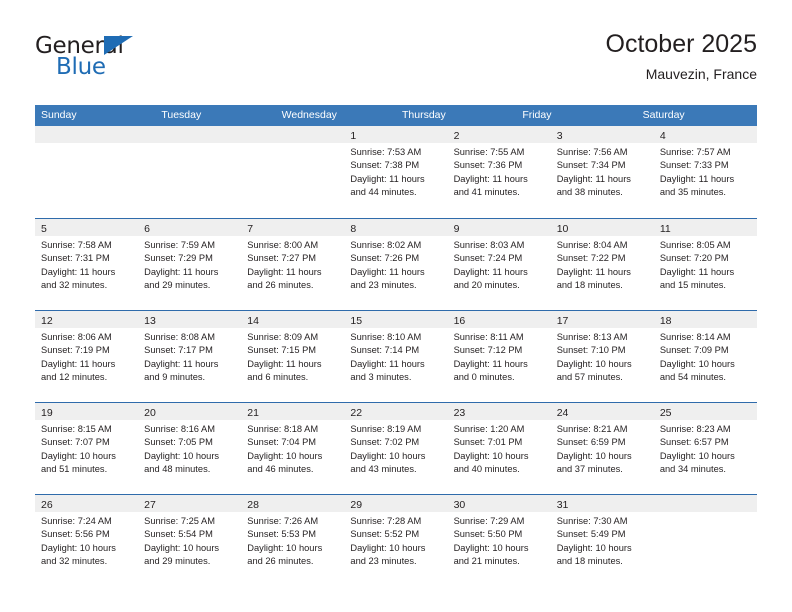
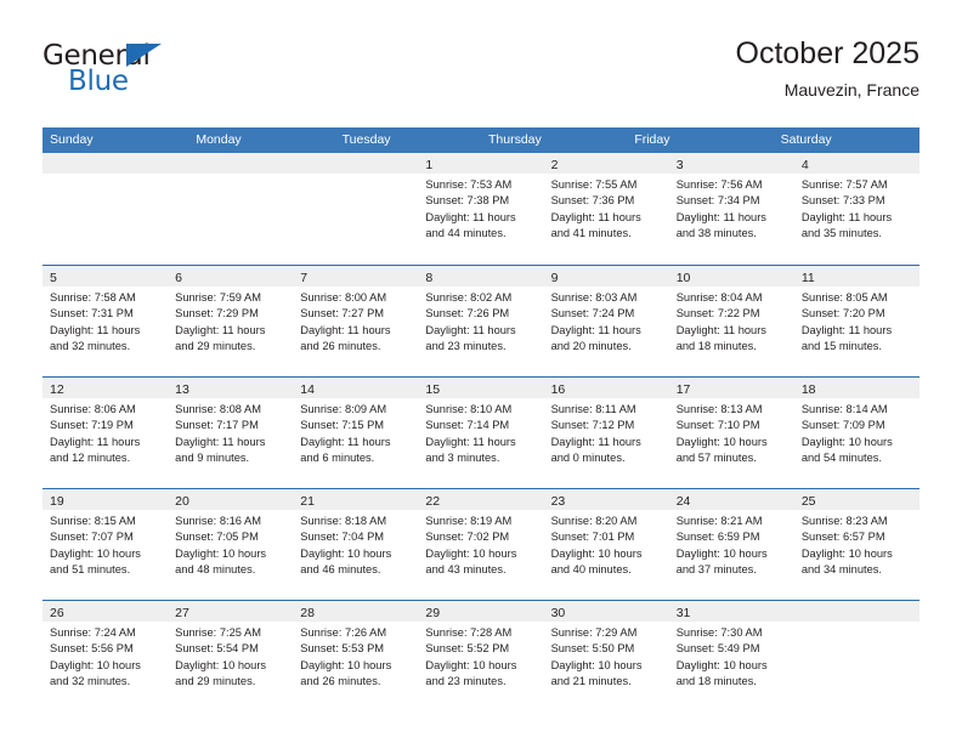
  General
  Blue
  October 2025
  Mauvezin, France
  Sunday
+ Monday
  Tuesday
- Wednesday
  Thursday
  Friday
  Saturday
  1
  Sunrise: 7:53 AM
  Sunset: 7:38 PM
  Daylight: 11 hours
  and 44 minutes.
  2
  Sunrise: 7:55 AM
  Sunset: 7:36 PM
  Daylight: 11 hours
  and 41 minutes.
  3
  Sunrise: 7:56 AM
  Sunset: 7:34 PM
  Daylight: 11 hours
  and 38 minutes.
  4
  Sunrise: 7:57 AM
  Sunset: 7:33 PM
  Daylight: 11 hours
  and 35 minutes.
  5
  Sunrise: 7:58 AM
  Sunset: 7:31 PM
  Daylight: 11 hours
  and 32 minutes.
  6
  Sunrise: 7:59 AM
  Sunset: 7:29 PM
  Daylight: 11 hours
  and 29 minutes.
  7
  Sunrise: 8:00 AM
  Sunset: 7:27 PM
  Daylight: 11 hours
  and 26 minutes.
  8
  Sunrise: 8:02 AM
  Sunset: 7:26 PM
  Daylight: 11 hours
  and 23 minutes.
  9
  Sunrise: 8:03 AM
  Sunset: 7:24 PM
  Daylight: 11 hours
  and 20 minutes.
  10
  Sunrise: 8:04 AM
  Sunset: 7:22 PM
  Daylight: 11 hours
  and 18 minutes.
  11
  Sunrise: 8:05 AM
  Sunset: 7:20 PM
  Daylight: 11 hours
  and 15 minutes.
  12
  Sunrise: 8:06 AM
  Sunset: 7:19 PM
  Daylight: 11 hours
  and 12 minutes.
  13
  Sunrise: 8:08 AM
  Sunset: 7:17 PM
  Daylight: 11 hours
  and 9 minutes.
  14
  Sunrise: 8:09 AM
  Sunset: 7:15 PM
  Daylight: 11 hours
  and 6 minutes.
  15
  Sunrise: 8:10 AM
  Sunset: 7:14 PM
  Daylight: 11 hours
  and 3 minutes.
  16
  Sunrise: 8:11 AM
  Sunset: 7:12 PM
  Daylight: 11 hours
  and 0 minutes.
  17
  Sunrise: 8:13 AM
  Sunset: 7:10 PM
  Daylight: 10 hours
  and 57 minutes.
  18
  Sunrise: 8:14 AM
  Sunset: 7:09 PM
  Daylight: 10 hours
  and 54 minutes.
  19
  Sunrise: 8:15 AM
  Sunset: 7:07 PM
  Daylight: 10 hours
  and 51 minutes.
  20
  Sunrise: 8:16 AM
  Sunset: 7:05 PM
  Daylight: 10 hours
  and 48 minutes.
  21
  Sunrise: 8:18 AM
  Sunset: 7:04 PM
  Daylight: 10 hours
  and 46 minutes.
  22
  Sunrise: 8:19 AM
  Sunset: 7:02 PM
  Daylight: 10 hours
  and 43 minutes.
  23
- Sunrise: 1:20 AM
+ Sunrise: 8:20 AM
  Sunset: 7:01 PM
  Daylight: 10 hours
  and 40 minutes.
  24
  Sunrise: 8:21 AM
  Sunset: 6:59 PM
  Daylight: 10 hours
  and 37 minutes.
  25
  Sunrise: 8:23 AM
  Sunset: 6:57 PM
  Daylight: 10 hours
  and 34 minutes.
  26
  Sunrise: 7:24 AM
  Sunset: 5:56 PM
  Daylight: 10 hours
  and 32 minutes.
  27
  Sunrise: 7:25 AM
  Sunset: 5:54 PM
  Daylight: 10 hours
  and 29 minutes.
  28
  Sunrise: 7:26 AM
  Sunset: 5:53 PM
  Daylight: 10 hours
  and 26 minutes.
  29
  Sunrise: 7:28 AM
  Sunset: 5:52 PM
  Daylight: 10 hours
  and 23 minutes.
  30
  Sunrise: 7:29 AM
  Sunset: 5:50 PM
  Daylight: 10 hours
  and 21 minutes.
  31
  Sunrise: 7:30 AM
  Sunset: 5:49 PM
  Daylight: 10 hours
  and 18 minutes.
